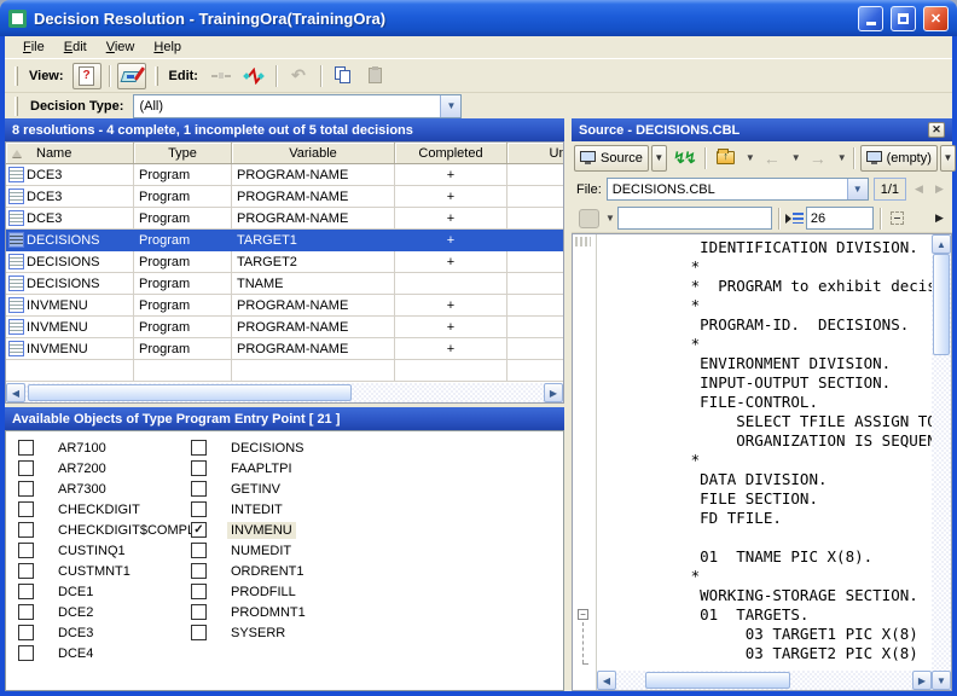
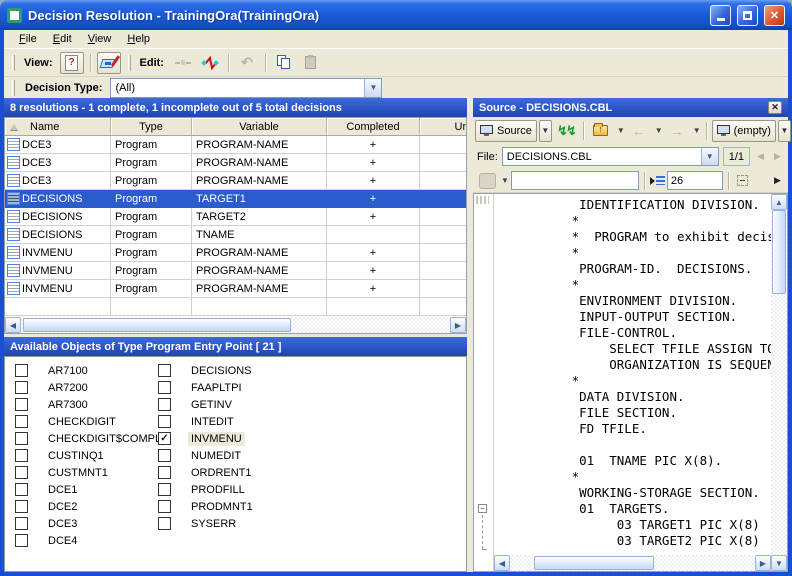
  Decision Resolution - TrainingOra(TrainingOra)
  ✕
  File
  Edit
  View
  Help
  View:
  ?
  Edit:
  ↶
  Decision Type:
  (All)
  ▼
- 8 resolutions - 4 complete, 1 incomplete out of 5 total decisions
+ 8 resolutions - 1 complete, 1 incomplete out of 5 total decisions
  Name
  Type
  Variable
  Completed
  DCE3
  Program
  PROGRAM-NAME
  +
  DCE3
  Program
  PROGRAM-NAME
  +
  DCE3
  Program
  PROGRAM-NAME
  +
  DECISIONS
  Program
  TARGET1
  +
  DECISIONS
  Program
  TARGET2
  +
  DECISIONS
  Program
  TNAME
  INVMENU
  Program
  PROGRAM-NAME
  +
  INVMENU
  Program
  PROGRAM-NAME
  +
  INVMENU
  Program
  PROGRAM-NAME
  +
  ◀
  ▶
  Available Objects of Type Program Entry Point [ 21 ]
  AR7100
  AR7200
  AR7300
  CHECKDIGIT
  CHECKDIGIT$COMP
  CUSTINQ1
  CUSTMNT1
  DCE1
  DCE2
  DCE3
  DCE4
  DECISIONS
  FAAPLTPI
  GETINV
  INTEDIT
  ✓
  INVMENU
  NUMEDIT
  ORDRENT1
  PRODFILL
  PRODMNT1
  SYSERR
  Source - DECISIONS.CBL
  ✕
  Source
  ▼
  ↯↯
  ▼
  ←
  ▼
  →
  ▼
  (empty)
  ▼
  File:
  DECISIONS.CBL
  ▼
  1/1
  ◀
  ▶
  ▼
  26
  ▶
  −
  IDENTIFICATION DIVISION.
  *
  * PROGRAM to exhibit deci
  *
  PROGRAM-ID. DECISIONS.
  *
  ENVIRONMENT DIVISION.
  INPUT-OUTPUT SECTION.
  FILE-CONTROL.
  SELECT TFILE ASSIGN T
  ORGANIZATION IS SEQUE
  *
  DATA DIVISION.
  FILE SECTION.
  FD TFILE.
  01 TNAME PIC X(8).
  *
  WORKING-STORAGE SECTION.
  01 TARGETS.
  03 TARGET1 PIC X(8)
  03 TARGET2 PIC X(8)
  ◀
  ▶
  ▲
  ▼
